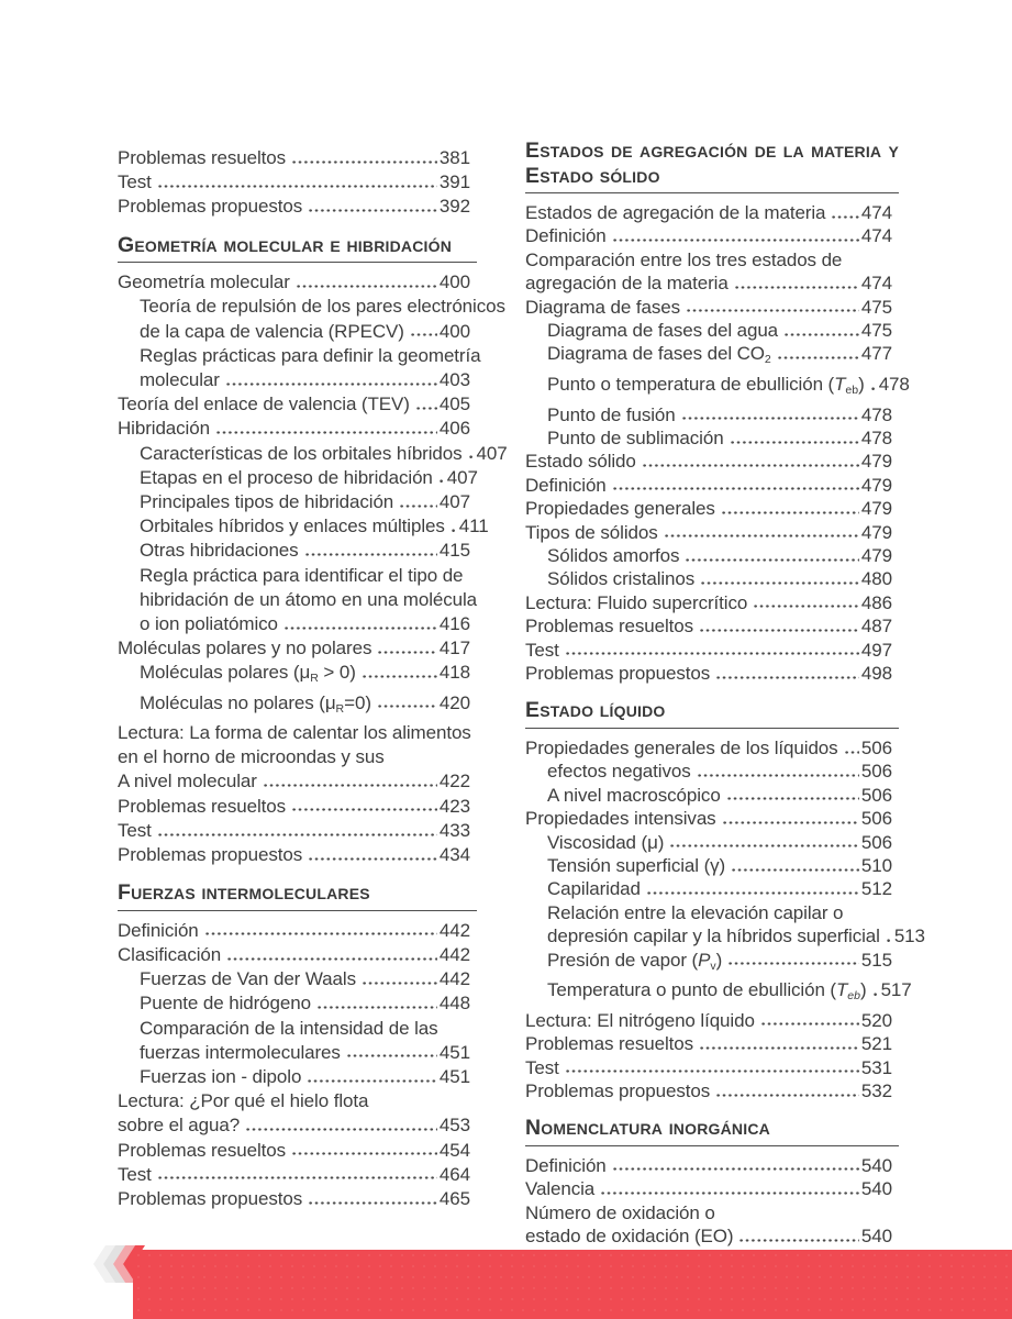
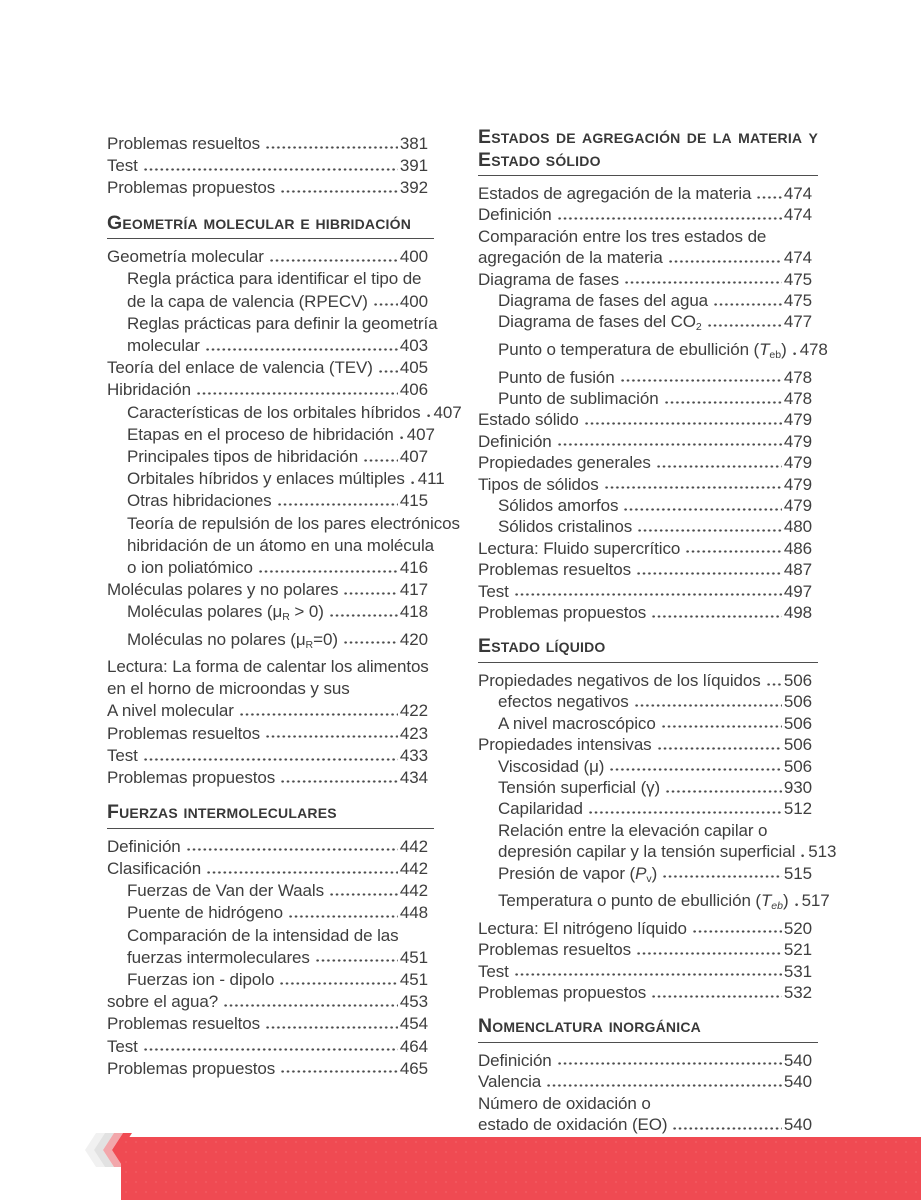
  Problemas resueltos
  381
  Test
  391
  Problemas propuestos
  392
  Geometría molecular e hibridación
  Geometría molecular
  400
- Teoría de repulsión de los pares electrónicos
+ Regla práctica para identificar el tipo de
  de la capa de valencia (RPECV)
  400
  Reglas prácticas para definir la geometría
  molecular
  403
  Teoría del enlace de valencia (TEV)
  405
  Hibridación
  406
  Características de los orbitales híbridos
  407
  Etapas en el proceso de hibridación
  407
  Principales tipos de hibridación
  407
  Orbitales híbridos y enlaces múltiples
  411
  Otras hibridaciones
  415
- Regla práctica para identificar el tipo de
+ Teoría de repulsión de los pares electrónicos
  hibridación de un átomo en una molécula
  o ion poliatómico
  416
  Moléculas polares y no polares
  417
  Moléculas polares (μR > 0)
  418
  Moléculas no polares (μR=0)
  420
  Lectura: La forma de calentar los alimentos
  en el horno de microondas y sus
  A nivel molecular
  422
  Problemas resueltos
  423
  Test
  433
  Problemas propuestos
  434
  Fuerzas intermoleculares
  Definición
  442
  Clasificación
  442
  Fuerzas de Van der Waals
  442
  Puente de hidrógeno
  448
  Comparación de la intensidad de las
  fuerzas intermoleculares
  451
  Fuerzas ion - dipolo
  451
- Lectura: ¿Por qué el hielo flota
  sobre el agua?
  453
  Problemas resueltos
  454
  Test
  464
  Problemas propuestos
  465
  Estados de agregación de la materia y
  Estado sólido
  Estados de agregación de la materia
  474
  Definición
  474
  Comparación entre los tres estados de
  agregación de la materia
  474
  Diagrama de fases
  475
  Diagrama de fases del agua
  475
  Diagrama de fases del CO2
  477
  Punto o temperatura de ebullición (Teb)
  478
  Punto de fusión
  478
  Punto de sublimación
  478
  Estado sólido
  479
  Definición
  479
  Propiedades generales
  479
  Tipos de sólidos
  479
  Sólidos amorfos
  479
  Sólidos cristalinos
  480
  Lectura: Fluido supercrítico
  486
  Problemas resueltos
  487
  Test
  497
  Problemas propuestos
  498
  Estado líquido
- Propiedades generales de los líquidos
+ Propiedades negativos de los líquidos
  506
  efectos negativos
  506
  A nivel macroscópico
  506
  Propiedades intensivas
  506
  Viscosidad (μ)
  506
  Tensión superficial (γ)
- 510
+ 930
  Capilaridad
  512
  Relación entre la elevación capilar o
- depresión capilar y la híbridos superficial
+ depresión capilar y la tensión superficial
  513
  Presión de vapor (Pv)
  515
  Temperatura o punto de ebullición (Teb)
  517
  Lectura: El nitrógeno líquido
  520
  Problemas resueltos
  521
  Test
  531
  Problemas propuestos
  532
  Nomenclatura inorgánica
  Definición
  540
  Valencia
  540
  Número de oxidación o
  estado de oxidación (EO)
  540
